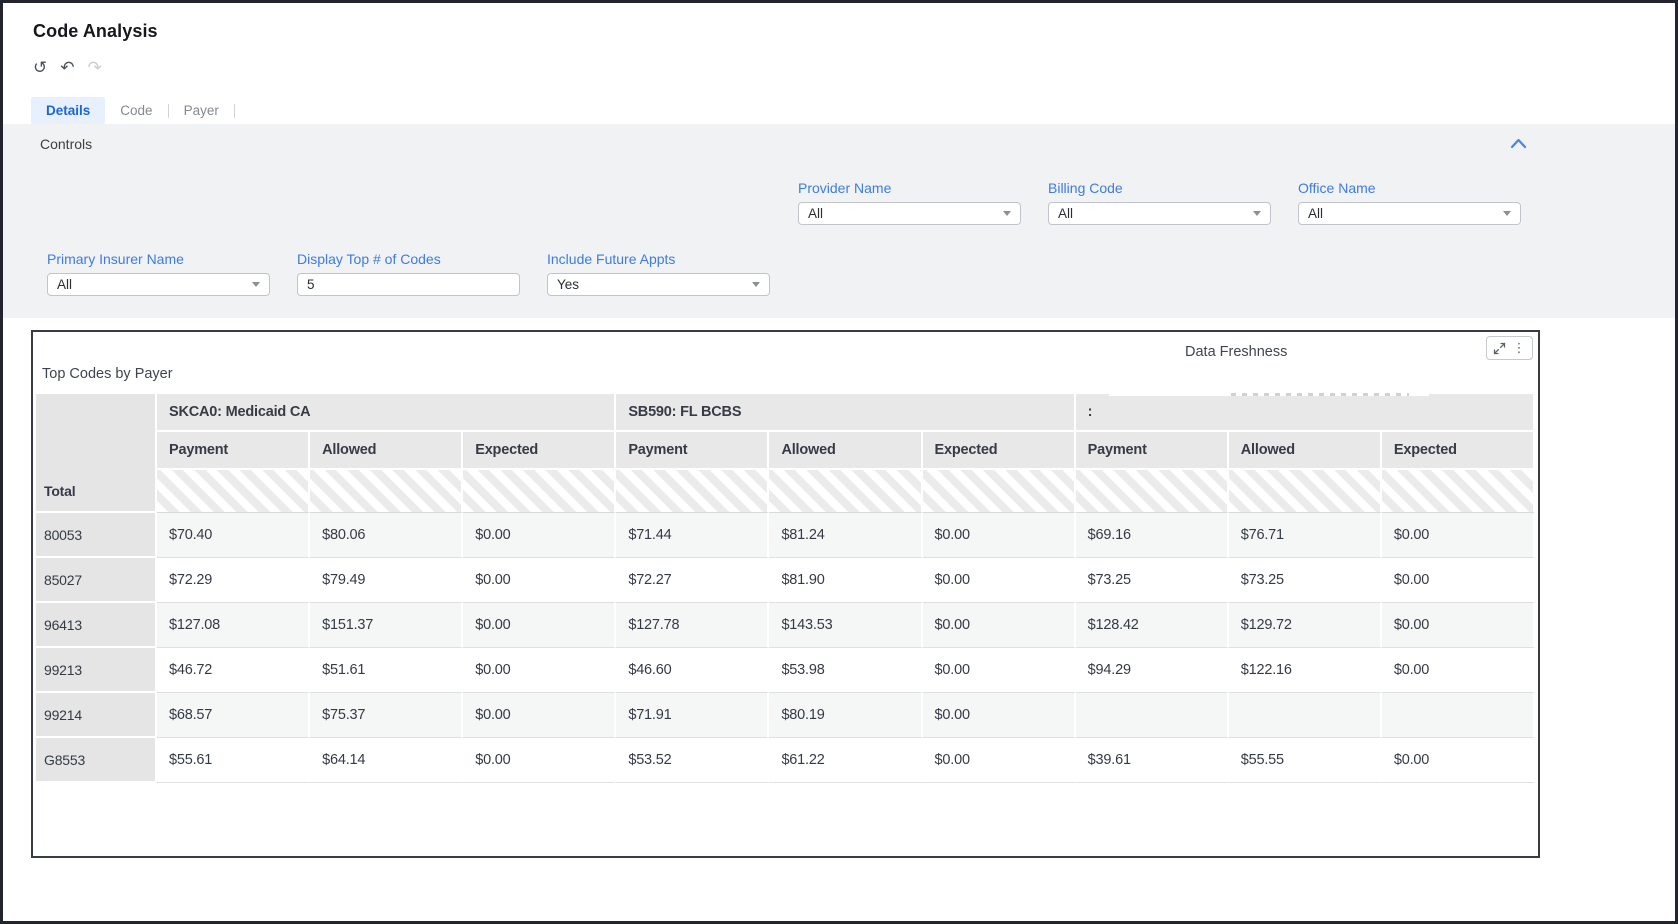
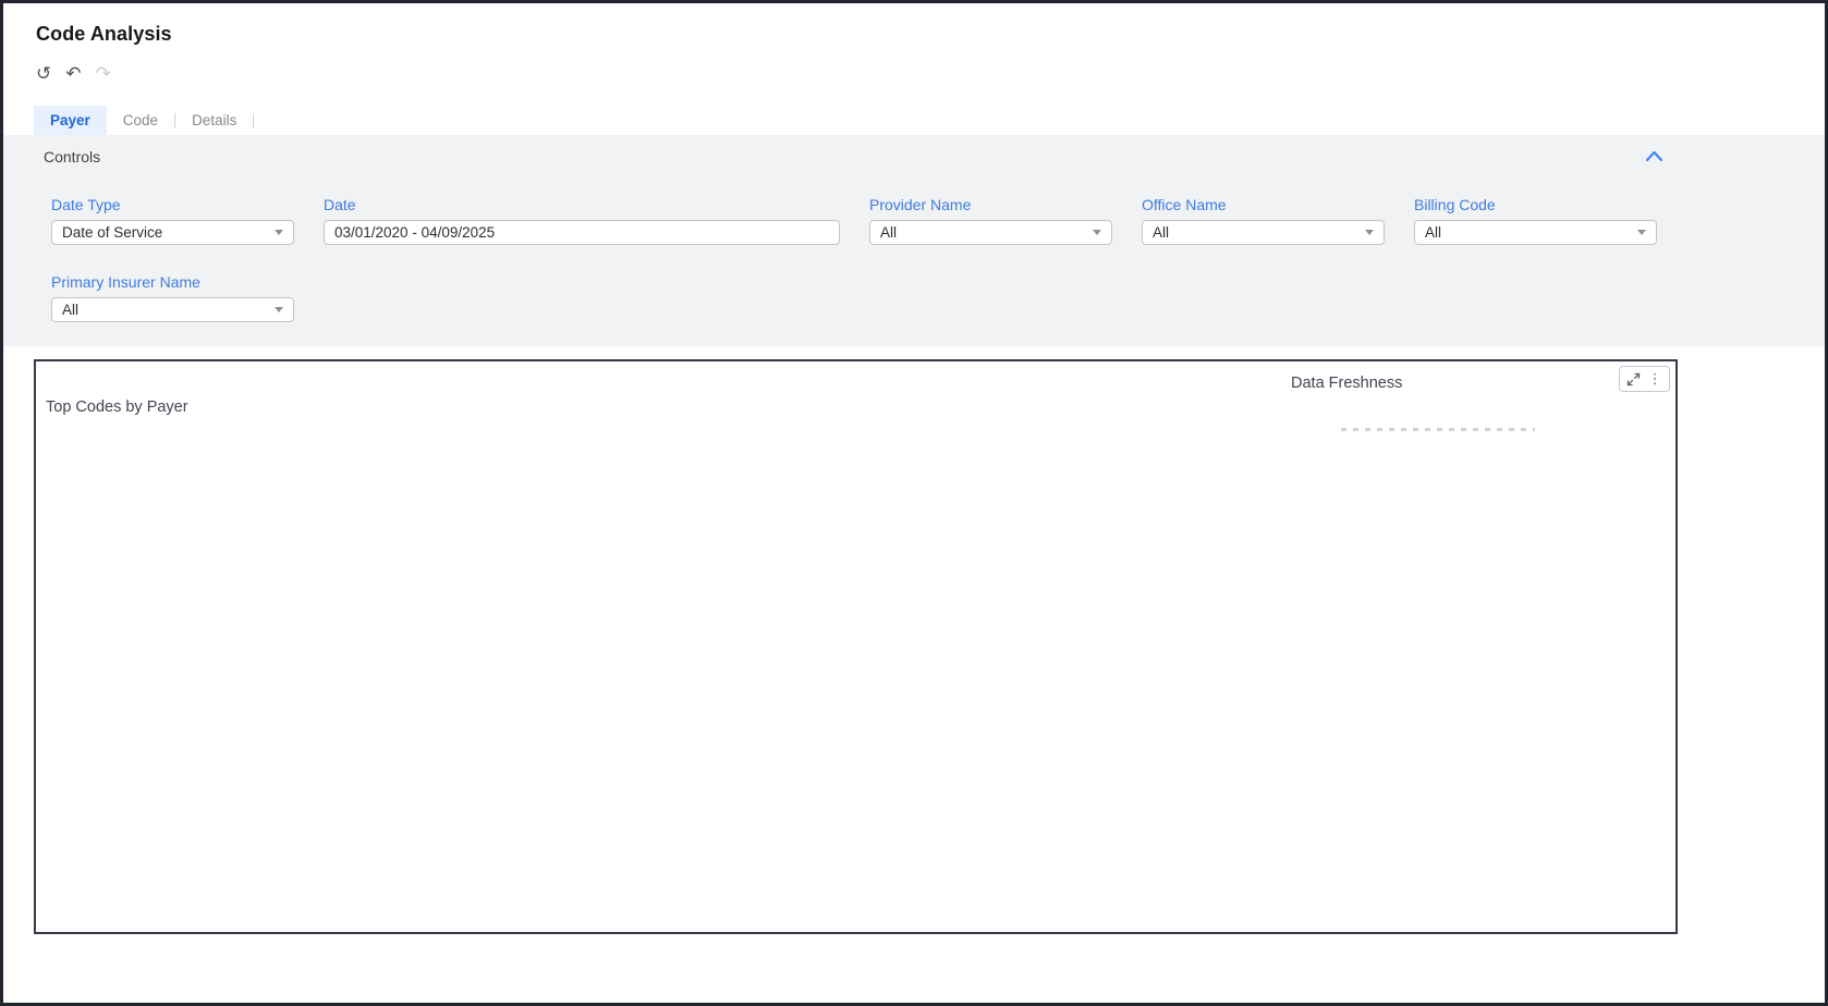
  Code Analysis
  ↺
  ↶
  ↷
- Details
+ Payer
  Code
- Payer
+ Details
  Controls
+ Date Type
+ Date of Service
+ Date
+ 03/01/2020 - 04/09/2025
  Provider Name
  All
- Billing Code
+ Office Name
  All
- Office Name
+ Billing Code
  All
  Primary Insurer Name
  All
- Display Top # of Codes
- 5
- Include Future Appts
- Yes
  Top Codes by Payer
  Data Freshness
  ⋮
- 	SKCA0: Medicaid CA	SB590: FL BCBS	:
- Payment	Allowed	Expected	Payment	Allowed	Expected	Payment	Allowed	Expected
- Total
- 80053	$70.40	$80.06	$0.00	$71.44	$81.24	$0.00	$69.16	$76.71	$0.00
- 85027	$72.29	$79.49	$0.00	$72.27	$81.90	$0.00	$73.25	$73.25	$0.00
- 96413	$127.08	$151.37	$0.00	$127.78	$143.53	$0.00	$128.42	$129.72	$0.00
- 99213	$46.72	$51.61	$0.00	$46.60	$53.98	$0.00	$94.29	$122.16	$0.00
- 99214	$68.57	$75.37	$0.00	$71.91	$80.19	$0.00
- G8553	$55.61	$64.14	$0.00	$53.52	$61.22	$0.00	$39.61	$55.55	$0.00
